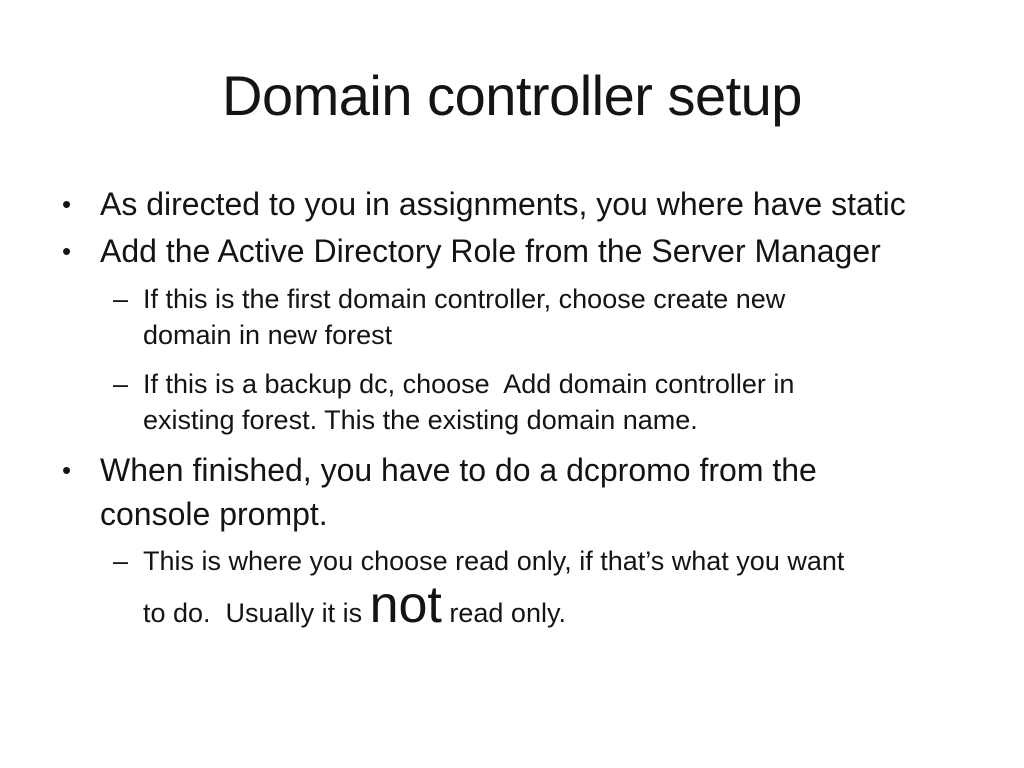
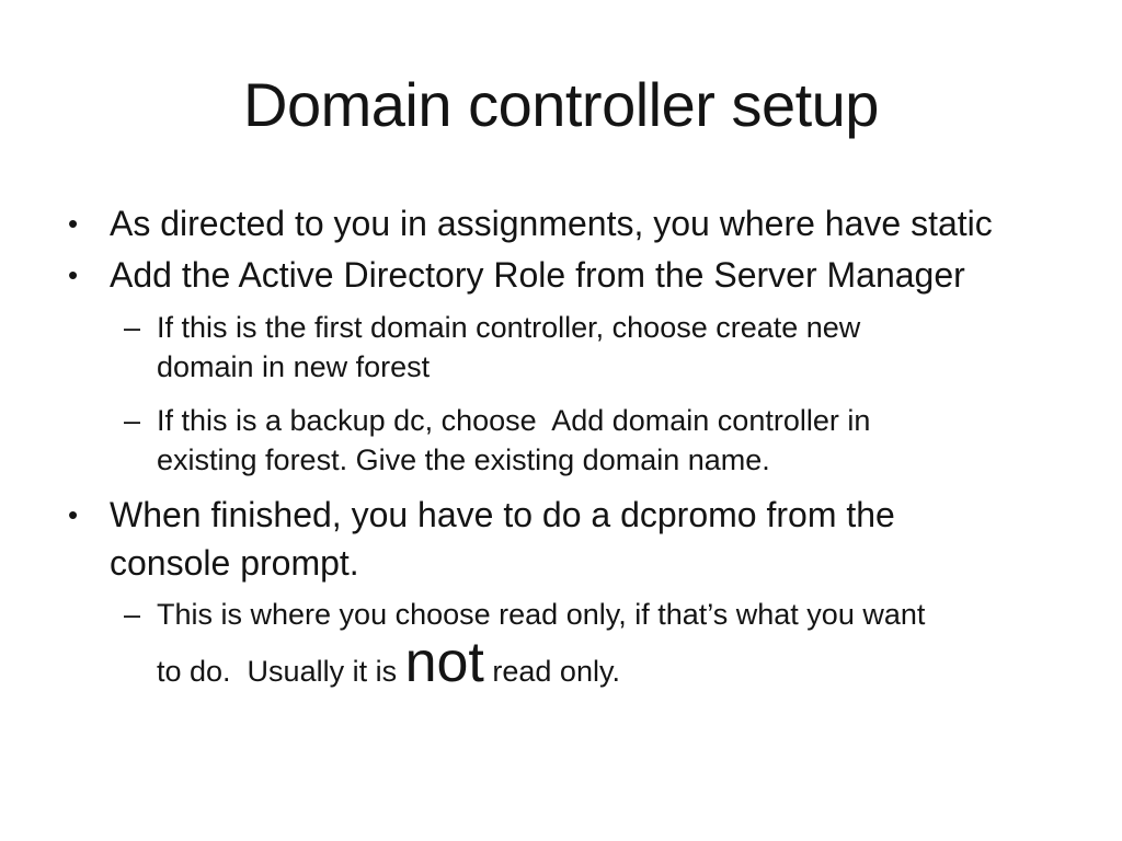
  Domain controller setup
  •
  As directed to you in assignments, you where have static
  •
  Add the Active Directory Role from the Server Manager
  –
  If this is the first domain controller, choose create new
  domain in new forest
  –
  If this is a backup dc, choose Add domain controller in
- existing forest. This the existing domain name.
+ existing forest. Give the existing domain name.
  •
  When finished, you have to do a dcpromo from the
  console prompt.
  –
  This is where you choose read only, if that’s what you want
  to do. Usually it is not read only.
